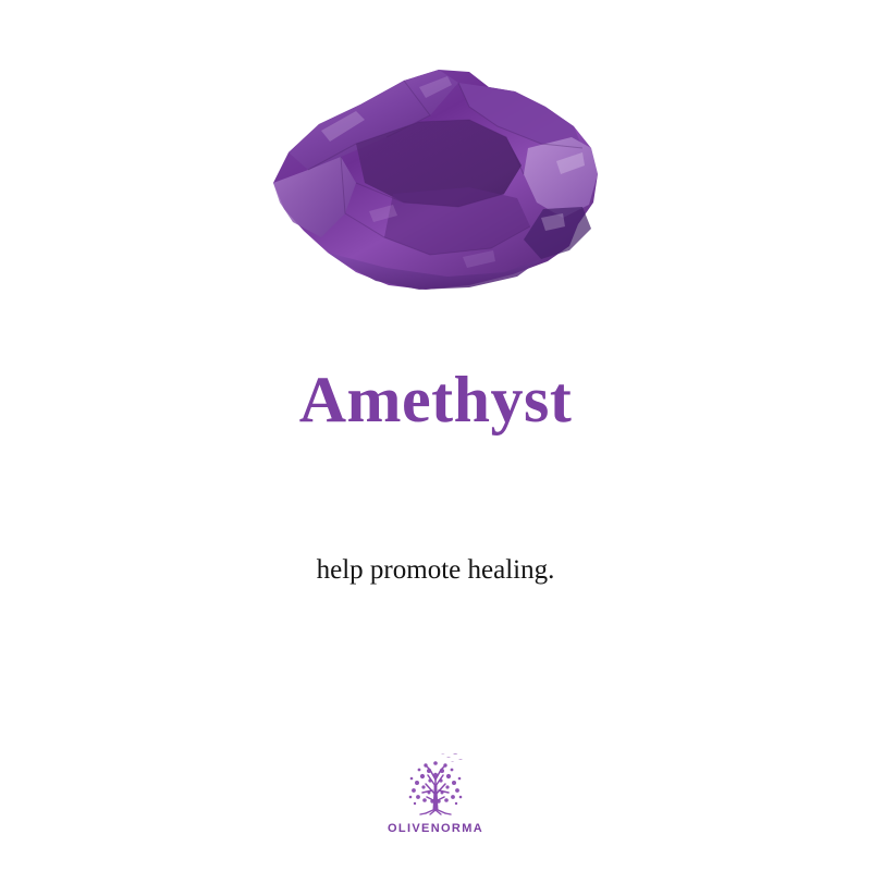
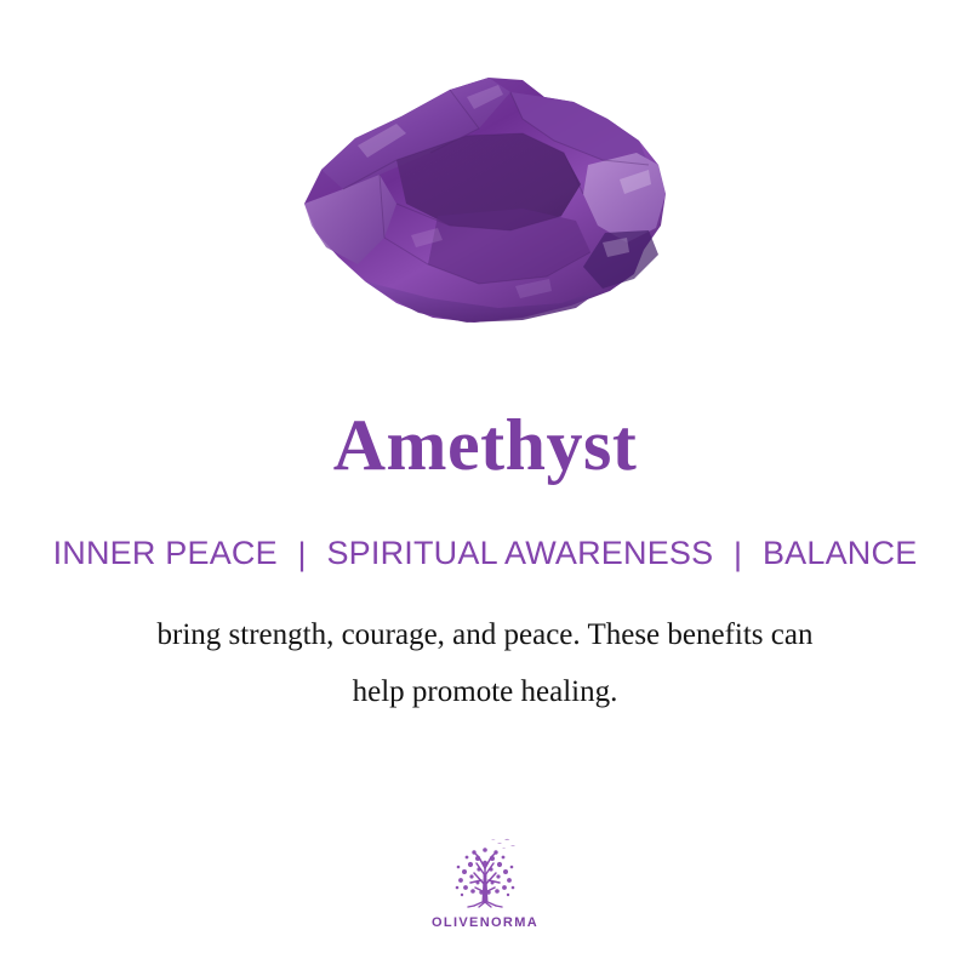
  Amethyst
+ INNER PEACE | SPIRITUAL AWARENESS | BALANCE
+ bring strength, courage, and peace. These benefits can
  help promote healing.
  OLIVENORMA
